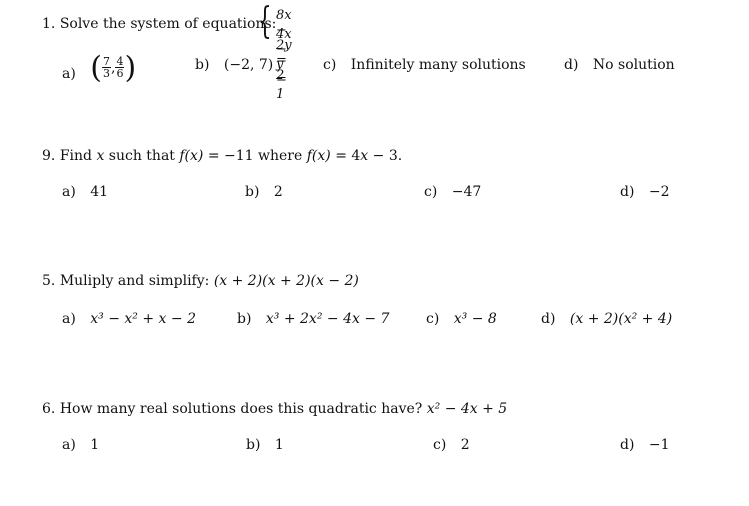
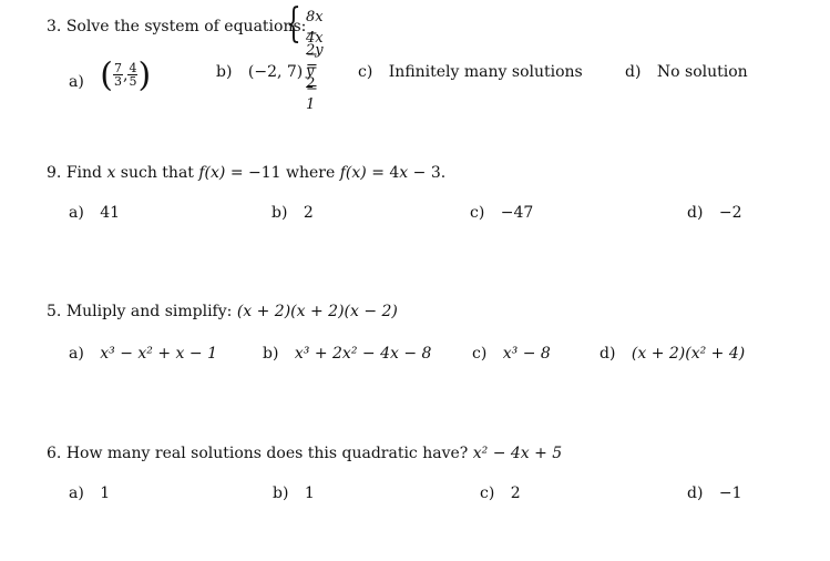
- 1. Solve the system of equations:
+ 3. Solve the system of equations:
  {
  8x − 2y = 2
  4x − y = 1
  a) (
  7
  3
  ,
  4
- 6
+ 5
  )
  b) (−2, 7)
  c) Infinitely many solutions
  d) No solution
  9. Find x such that f(x) = −11 where f(x) = 4x − 3.
  a) 41
  b) 2
  c) −47
  d) −2
  5. Muliply and simplify: (x + 2)(x + 2)(x − 2)
- a) x³ − x² + x − 2
+ a) x³ − x² + x − 1
- b) x³ + 2x² − 4x − 7
+ b) x³ + 2x² − 4x − 8
  c) x³ − 8
  d) (x + 2)(x² + 4)
  6. How many real solutions does this quadratic have? x² − 4x + 5
  a) 1
  b) 1
  c) 2
  d) −1
